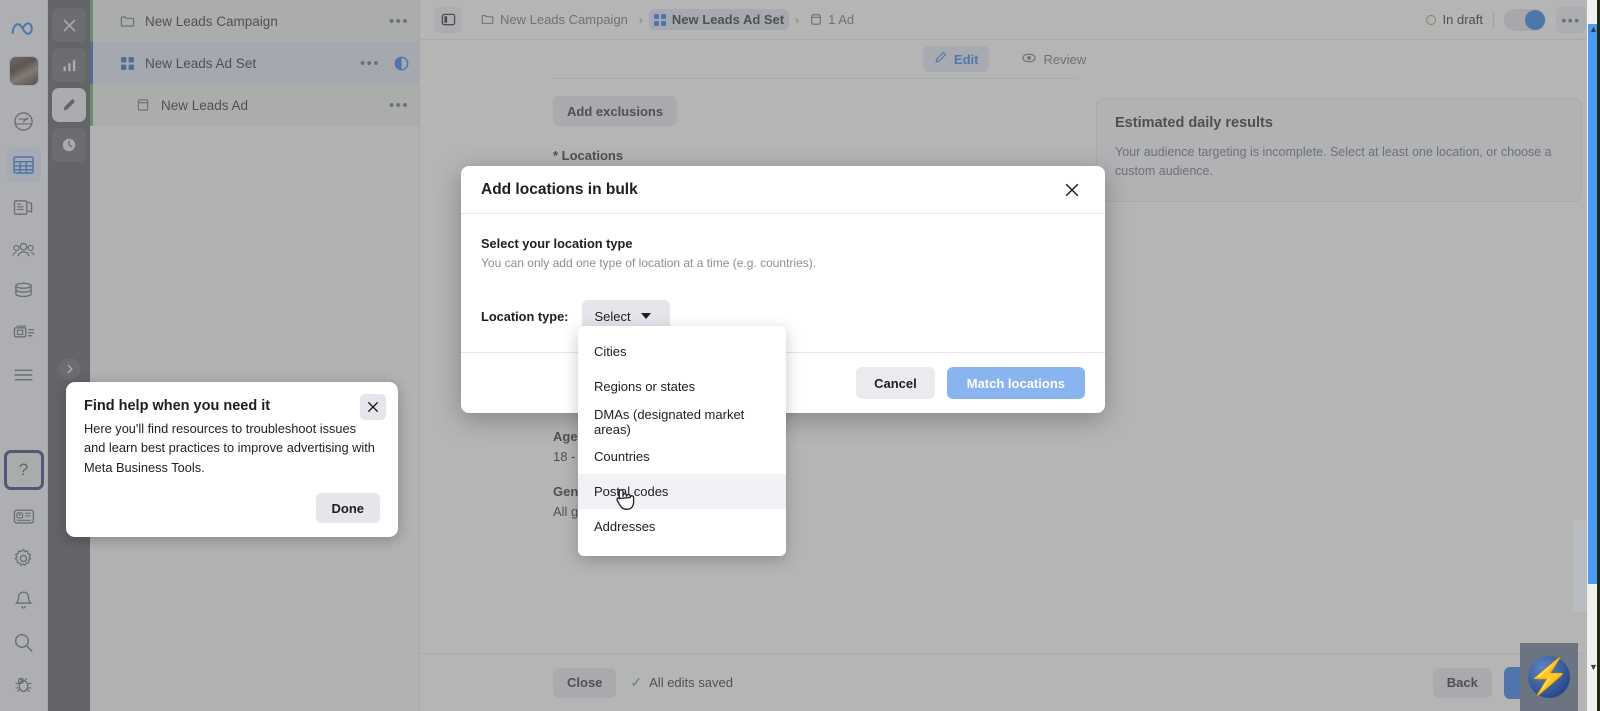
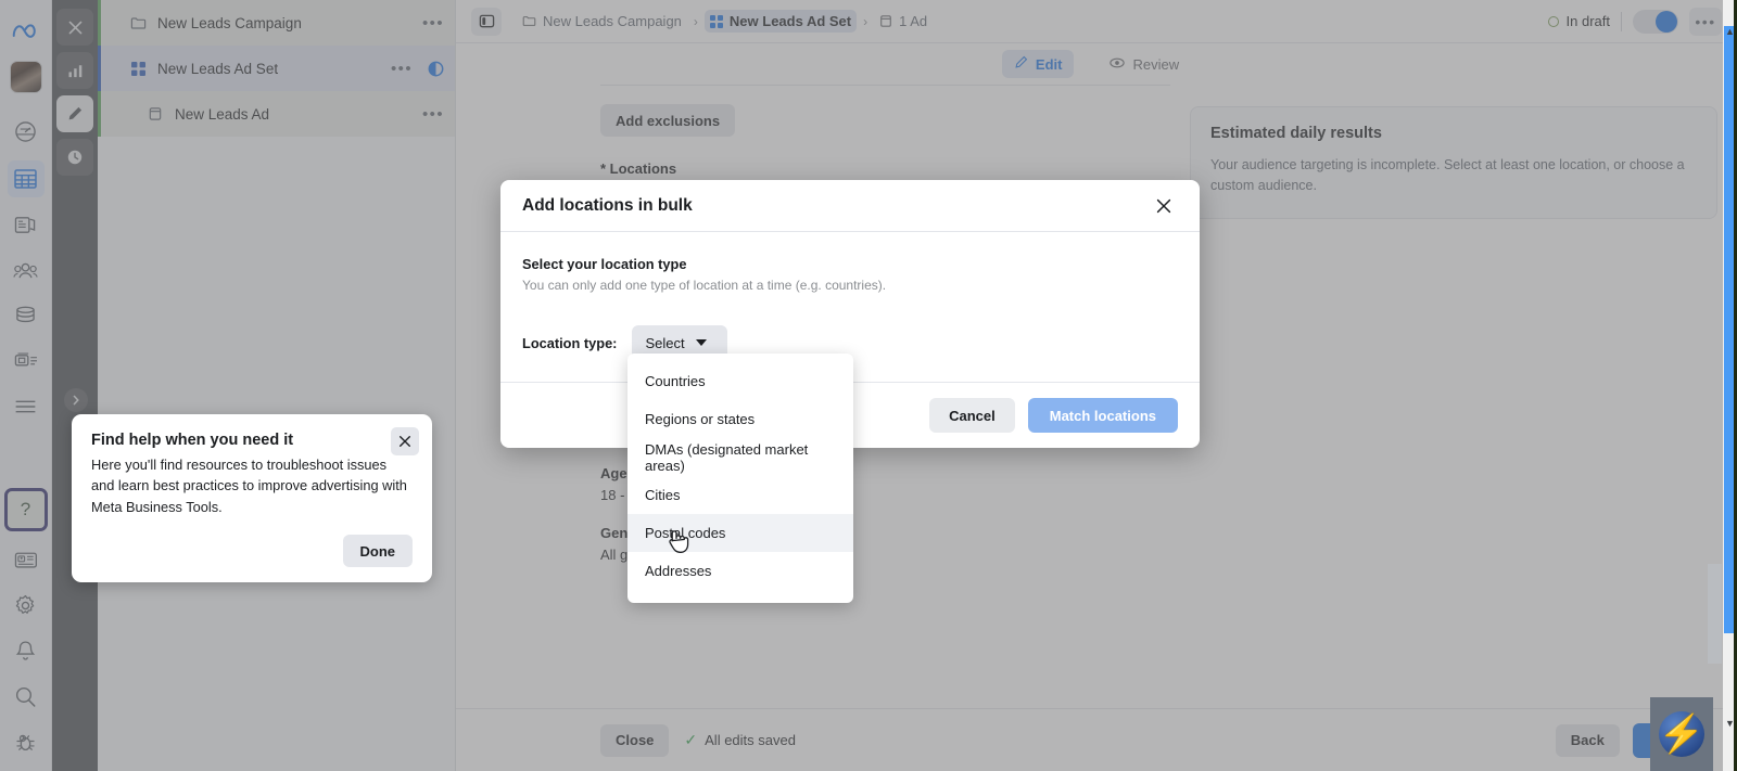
  New Leads Campaign
  ›
  New Leads Ad Set
  ›
  1 Ad
  In draft
  •••
  Edit
  Review
  Add exclusions
  * Locations
  Age
  Estimated daily results
  Your audience targeting is incomplete. Select at least one location, or choose a custom audience.
  Close
  ✓
  All edits saved
  Back
  ?
  New Leads Campaign
  •••
  New Leads Ad Set
  •••
  New Leads Ad
  •••
  Find help when you need it
  Here you'll find resources to troubleshoot issues and learn best practices to improve advertising with Meta Business Tools.
  Done
  Add locations in bulk
  Select your location type
  You can only add one type of location at a time (e.g. countries).
  Location type:
  Select
  Cancel
  Match locations
- Cities
+ Countries
  Regions or states
  DMAs (designated market areas)
- Countries
+ Cities
  Postl codes
  Addresses
  ▲
  ▼
  ⚡
